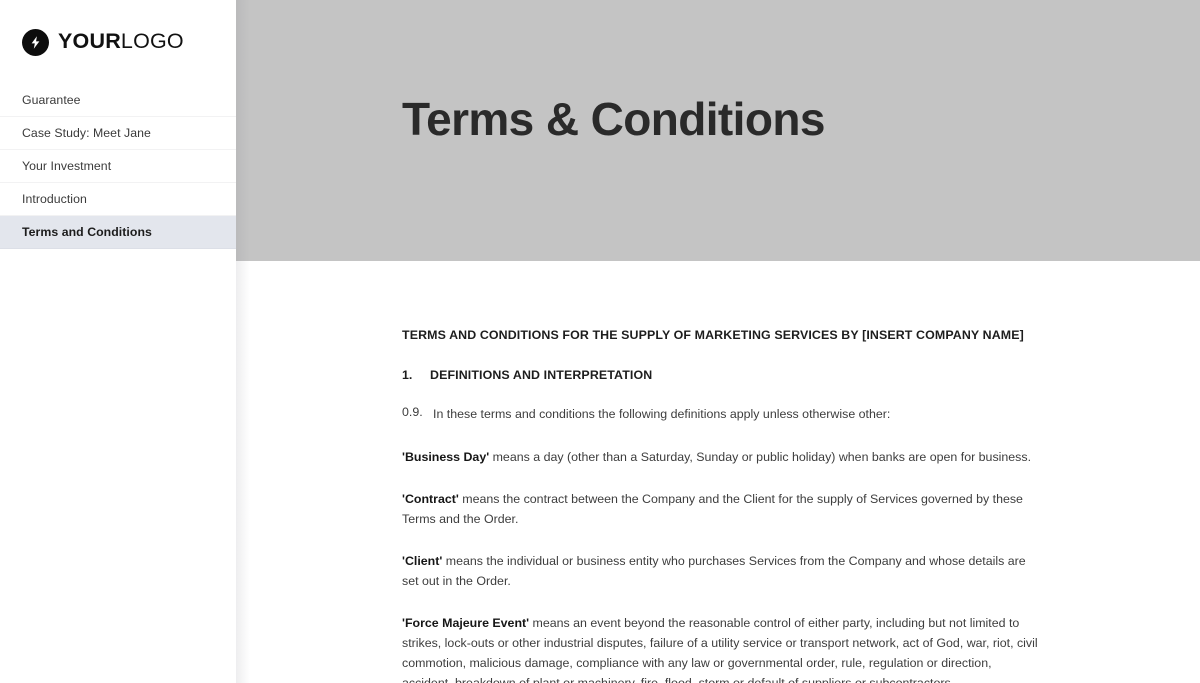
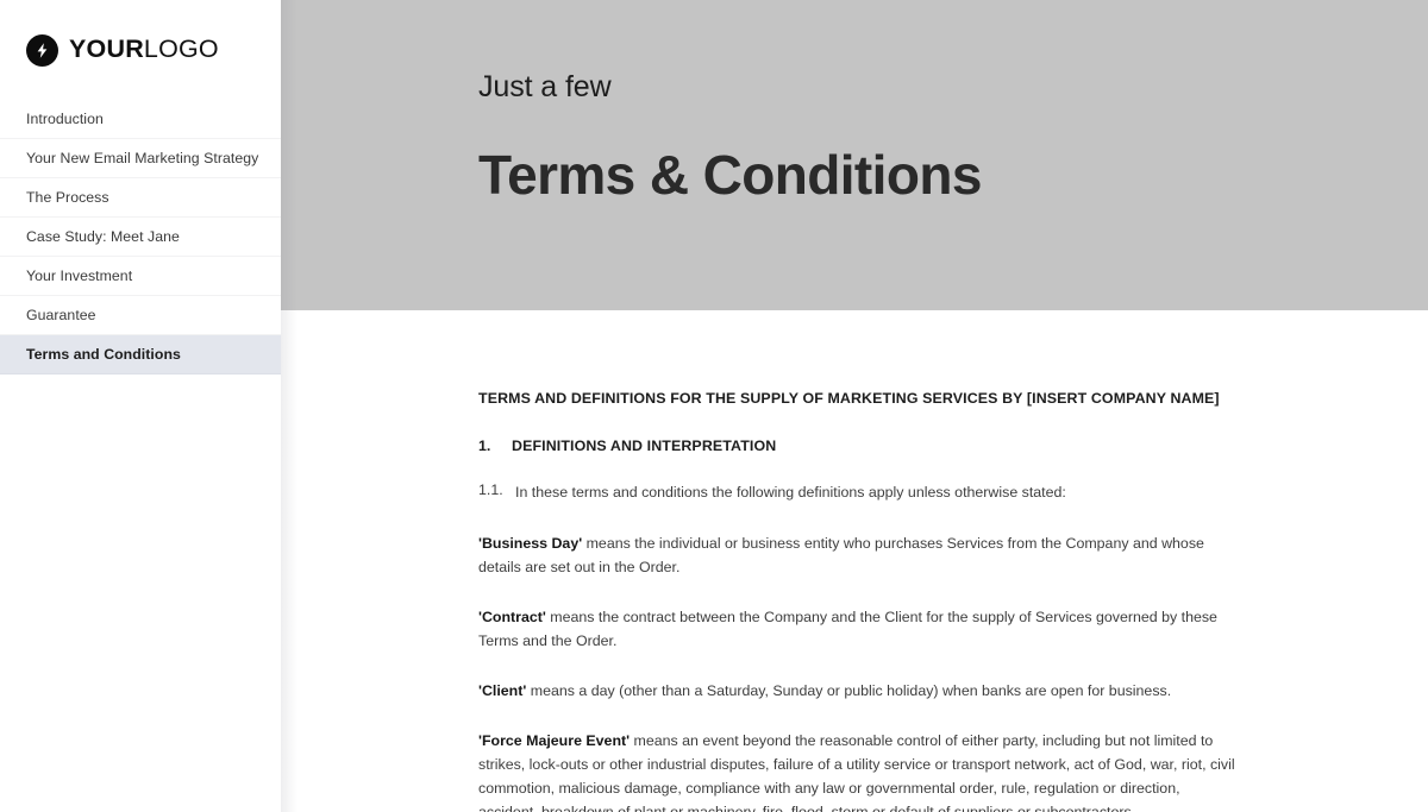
  YOURLOGO
- Guarantee
+ Introduction
+ Your New Email Marketing Strategy
+ The Process
  Case Study: Meet Jane
  Your Investment
- Introduction
+ Guarantee
  Terms and Conditions
+ Just a few
  Terms & Conditions
- TERMS AND CONDITIONS FOR THE SUPPLY OF MARKETING SERVICES BY [INSERT COMPANY NAME]
+ TERMS AND DEFINITIONS FOR THE SUPPLY OF MARKETING SERVICES BY [INSERT COMPANY NAME]
  1.
  DEFINITIONS AND INTERPRETATION
- 0.9.
+ 1.1.
- In these terms and conditions the following definitions apply unless otherwise other:
+ In these terms and conditions the following definitions apply unless otherwise stated:
- 'Business Day' means a day (other than a Saturday, Sunday or public holiday) when banks are open for business.
+ 'Business Day' means the individual or business entity who purchases Services from the Company and whose details are set out in the Order.
  'Contract' means the contract between the Company and the Client for the supply of Services governed by these Terms and the Order.
- 'Client' means the individual or business entity who purchases Services from the Company and whose details are set out in the Order.
+ 'Client' means a day (other than a Saturday, Sunday or public holiday) when banks are open for business.
  'Force Majeure Event' means an event beyond the reasonable control of either party, including but not limited to strikes, lock-outs or other industrial disputes, failure of a utility service or transport network, act of God, war, riot, civil commotion, malicious damage, compliance with any law or governmental order, rule, regulation or direction,
